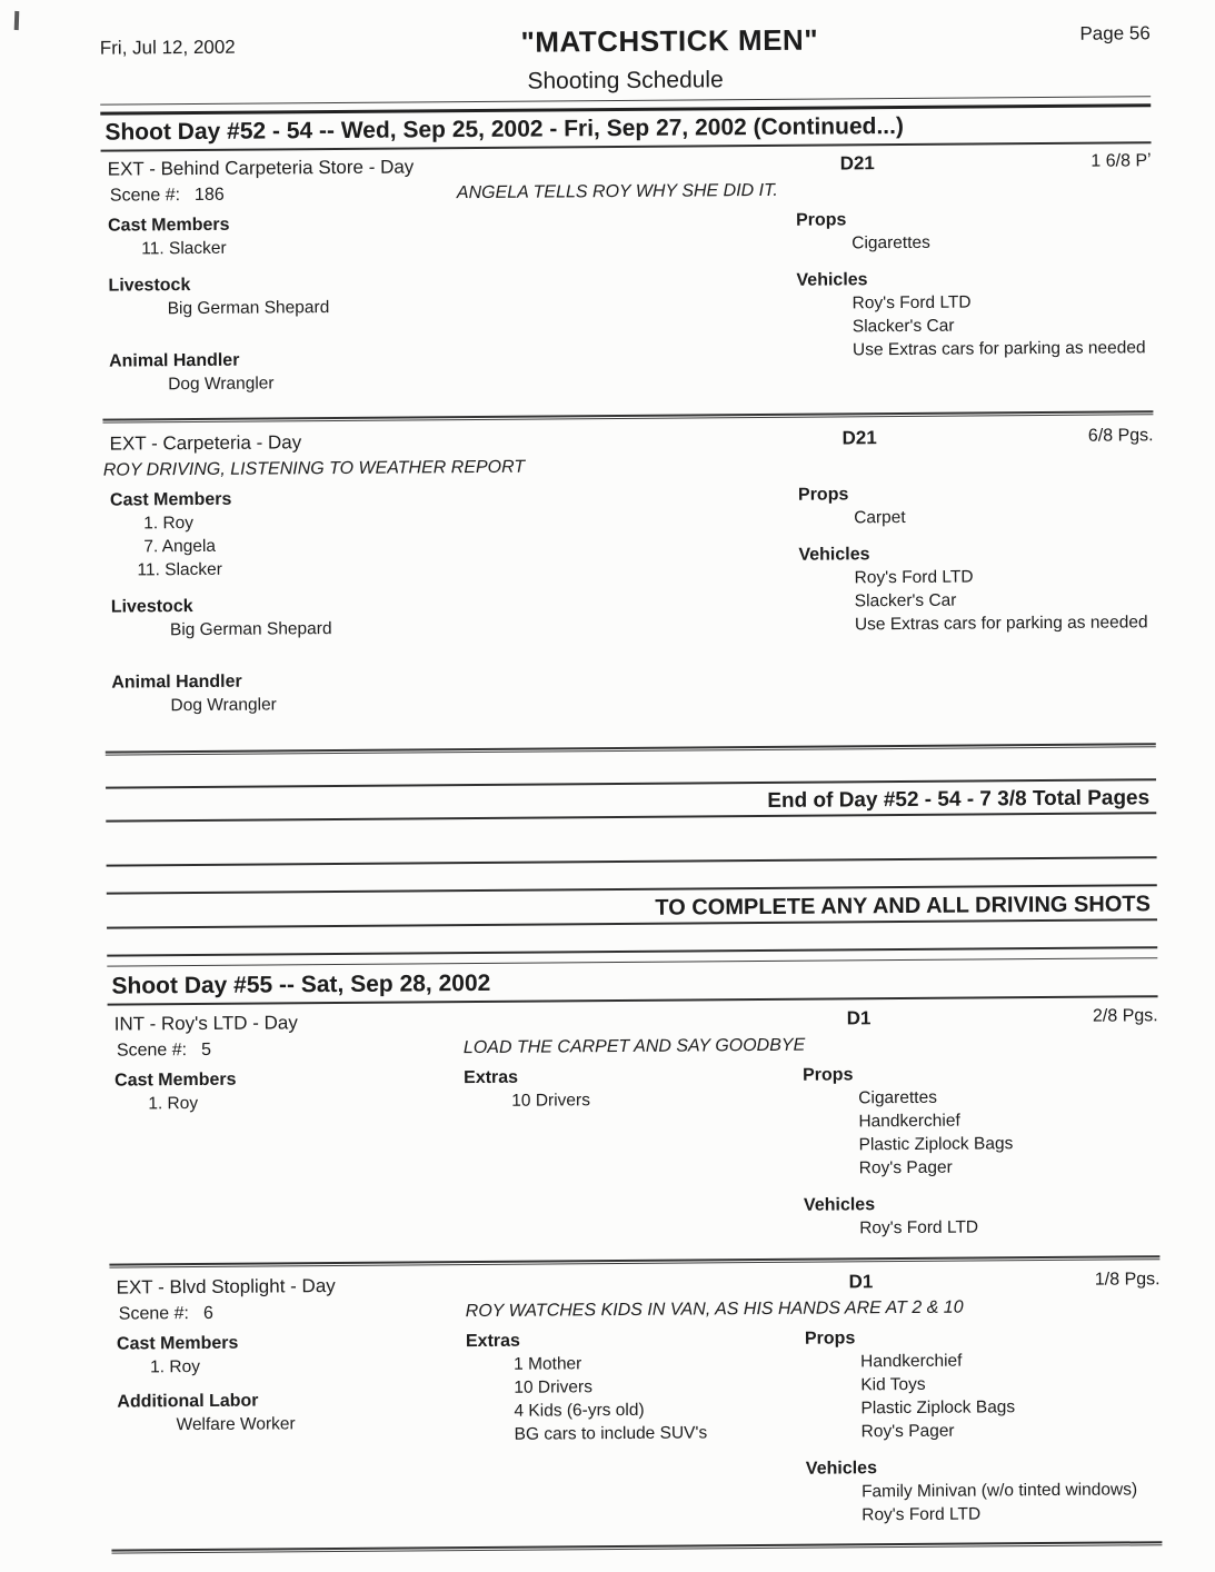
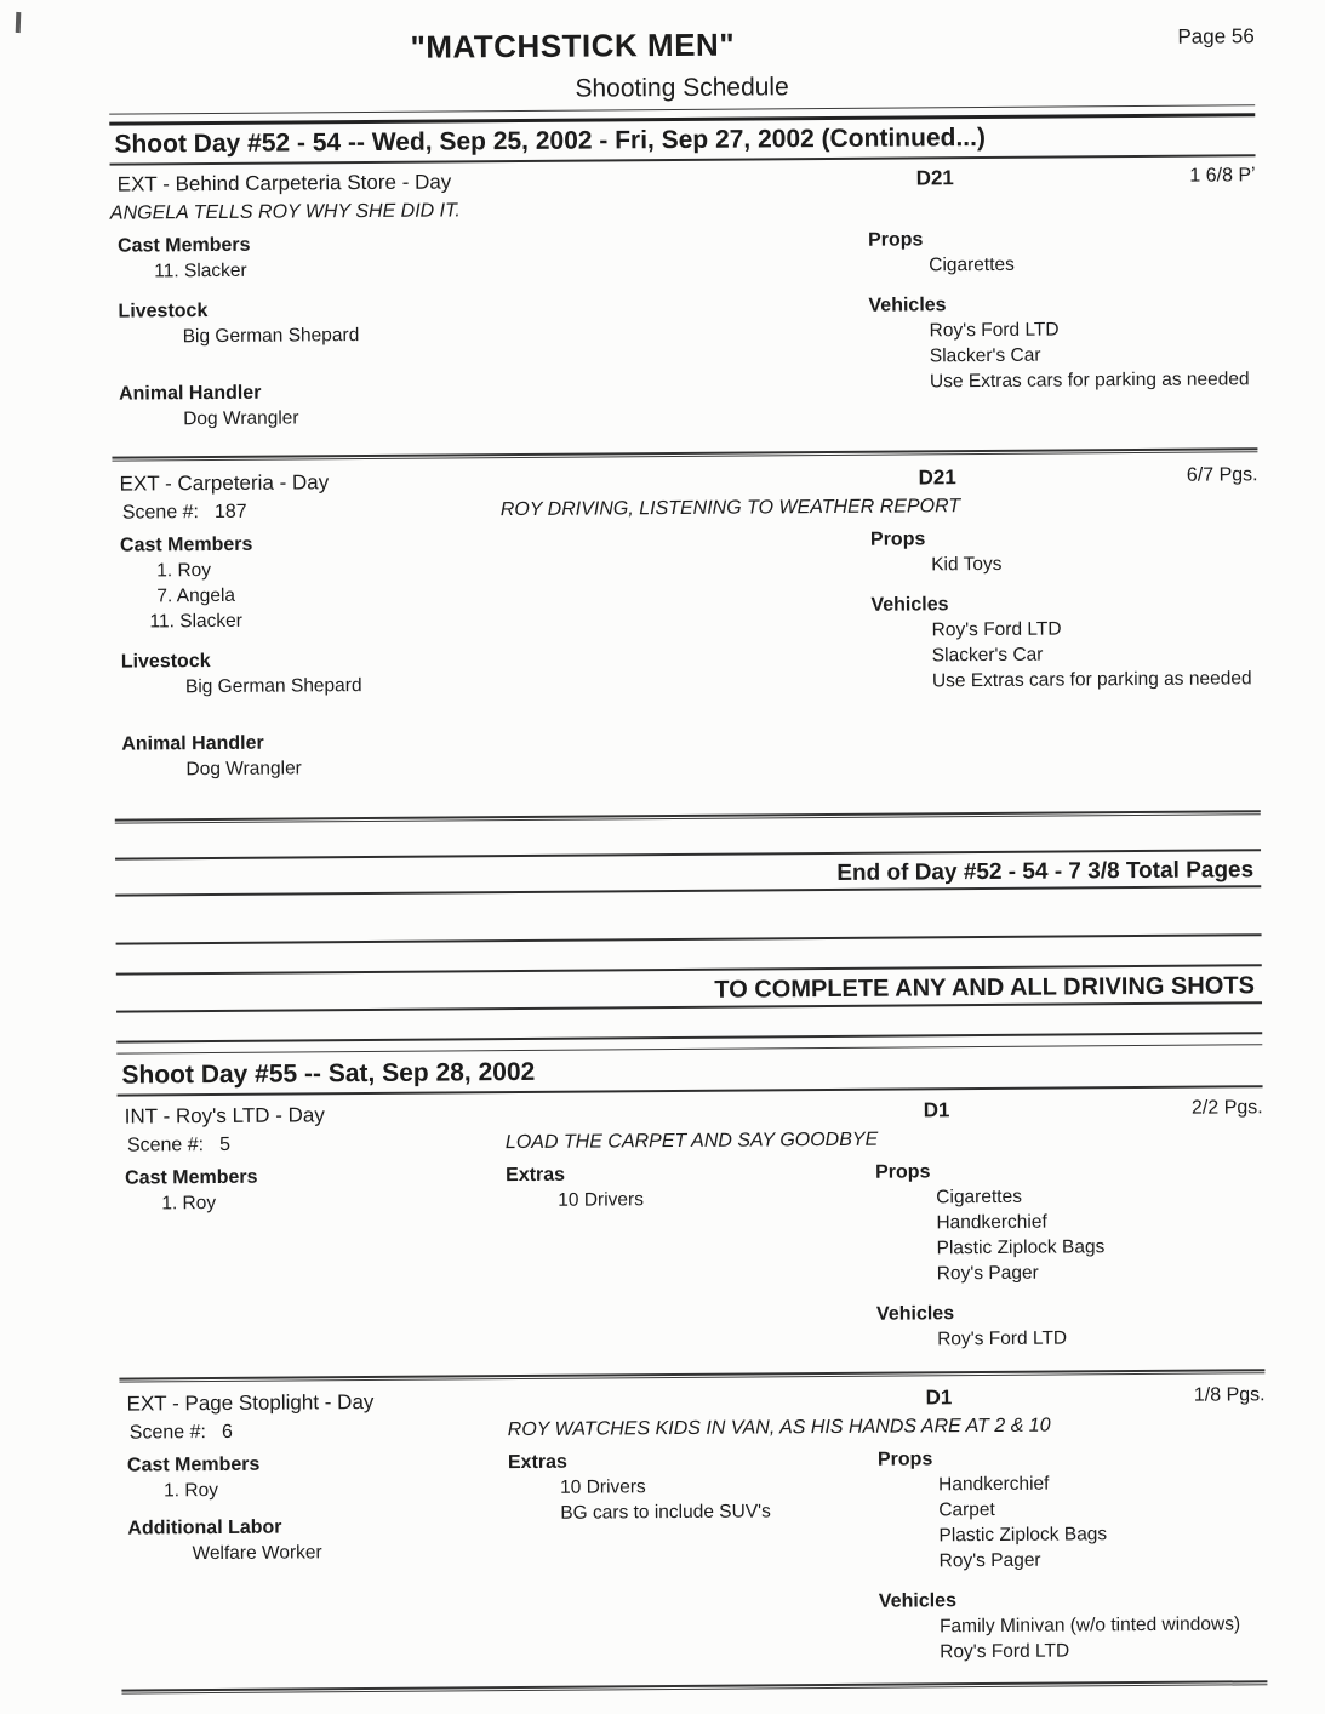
- Fri, Jul 12, 2002
  "MATCHSTICK MEN"
  Page 56
  Shooting Schedule
  Shoot Day #52 - 54 -- Wed, Sep 25, 2002 - Fri, Sep 27, 2002 (Continued...)
  EXT - Behind Carpeteria Store - Day
  D21
  1 6/8 Pʼ
- Scene #: 186
  ANGELA TELLS ROY WHY SHE DID IT.
  Cast Members
  11. Slacker
  Livestock
  Big German Shepard
  Animal Handler
  Dog Wrangler
  Props
  Cigarettes
  Vehicles
  Roy's Ford LTD
  Slacker's Car
  Use Extras cars for parking as needed
  EXT - Carpeteria - Day
  D21
- 6/8 Pgs.
+ 6/7 Pgs.
+ Scene #: 187
  ROY DRIVING, LISTENING TO WEATHER REPORT
  Cast Members
  1. Roy
  7. Angela
  11. Slacker
  Livestock
  Big German Shepard
  Animal Handler
  Dog Wrangler
  Props
- Carpet
+ Kid Toys
  Vehicles
  Roy's Ford LTD
  Slacker's Car
  Use Extras cars for parking as needed
  End of Day #52 - 54 - 7 3/8 Total Pages
  TO COMPLETE ANY AND ALL DRIVING SHOTS
  Shoot Day #55 -- Sat, Sep 28, 2002
  INT - Roy's LTD - Day
  D1
- 2/8 Pgs.
+ 2/2 Pgs.
  Scene #: 5
  LOAD THE CARPET AND SAY GOODBYE
  Cast Members
  1. Roy
  Extras
  10 Drivers
  Props
  Cigarettes
  Handkerchief
  Plastic Ziplock Bags
  Roy's Pager
  Vehicles
  Roy's Ford LTD
- EXT - Blvd Stoplight - Day
+ EXT - Page Stoplight - Day
  D1
  1/8 Pgs.
  Scene #: 6
  ROY WATCHES KIDS IN VAN, AS HIS HANDS ARE AT 2 & 10
  Cast Members
  1. Roy
  Additional Labor
  Welfare Worker
  Extras
- 1 Mother
  10 Drivers
- 4 Kids (6-yrs old)
  BG cars to include SUV's
  Props
  Handkerchief
- Kid Toys
+ Carpet
  Plastic Ziplock Bags
  Roy's Pager
  Vehicles
  Family Minivan (w/o tinted windows)
  Roy's Ford LTD
